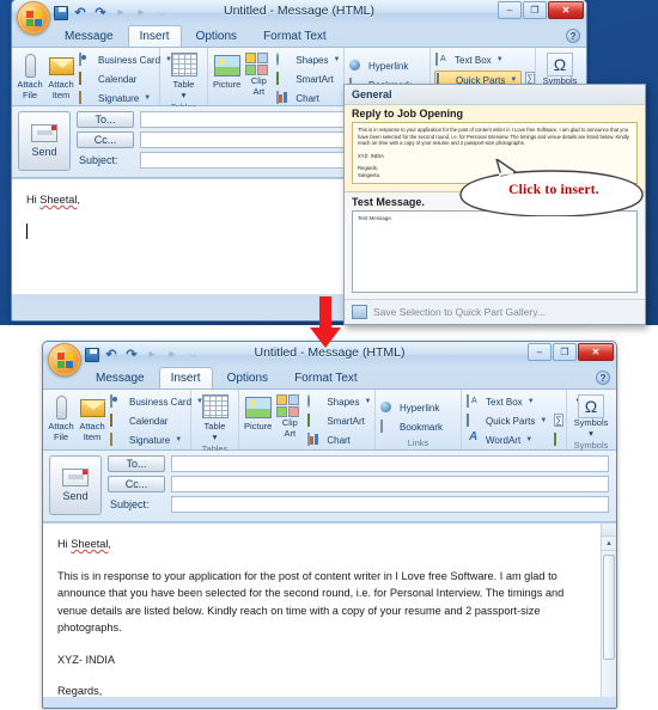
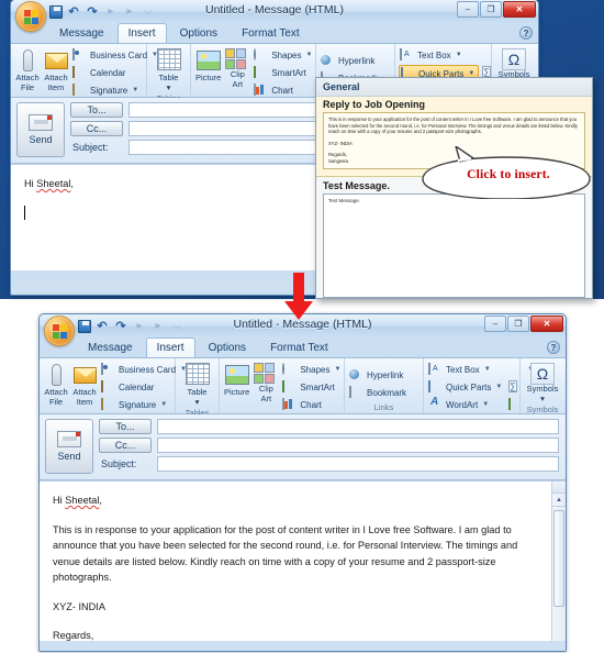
  ↶
  ↷
  ▸
  ▸
  ⌵
  Untitled - Message (HTML)
  –
  ❐
  ✕
  Message
  Insert
  Options
  Format Text
  ?
  Attach
  File
  Attach
  Item
  Business Card
  Calendar
  Signature
  Table
  ▾
  Picture
  Clip
  Art
  Shapes
  SmartArt
  Chart
  Hyperlink
  Text Box
  Quick Parts
  ∑
  Ω
  Symbols
  Send
  To...
  Cc...
  Subject:
  Hi Sheetal,
  General
  Reply to Job Opening
  Test Message.
- Save Selection to Quick Part Gallery...
  Click to insert.
  ↶
  ↷
  ▸
  ▸
  ⌵
  Untitled - Message (HTML)
  –
  ❐
  ✕
  Message
  Insert
  Options
  Format Text
  ?
  Attach
  File
  Attach
  Item
  Business Card
  Calendar
  Signature
  Table
  ▾
  Tables
  Picture
  Clip
  Art
  Shapes
  SmartArt
  Chart
  Hyperlink
  Bookmark
  Links
  Text Box
  Quick Parts
  WordArt
  ∑
  Ω
  Symbols
  ▾
  Symbols
  Send
  To...
  Cc...
  Subject:
  Hi Sheetal,
  This is in response to your application for the post of content writer in I Love free Software. I am glad to announce that you have been selected for the second round, i.e. for Personal Interview. The timings and venue details are listed below. Kindly reach on time with a copy of your resume and 2 passport-size photographs.
  XYZ- INDIA
  Regards,
